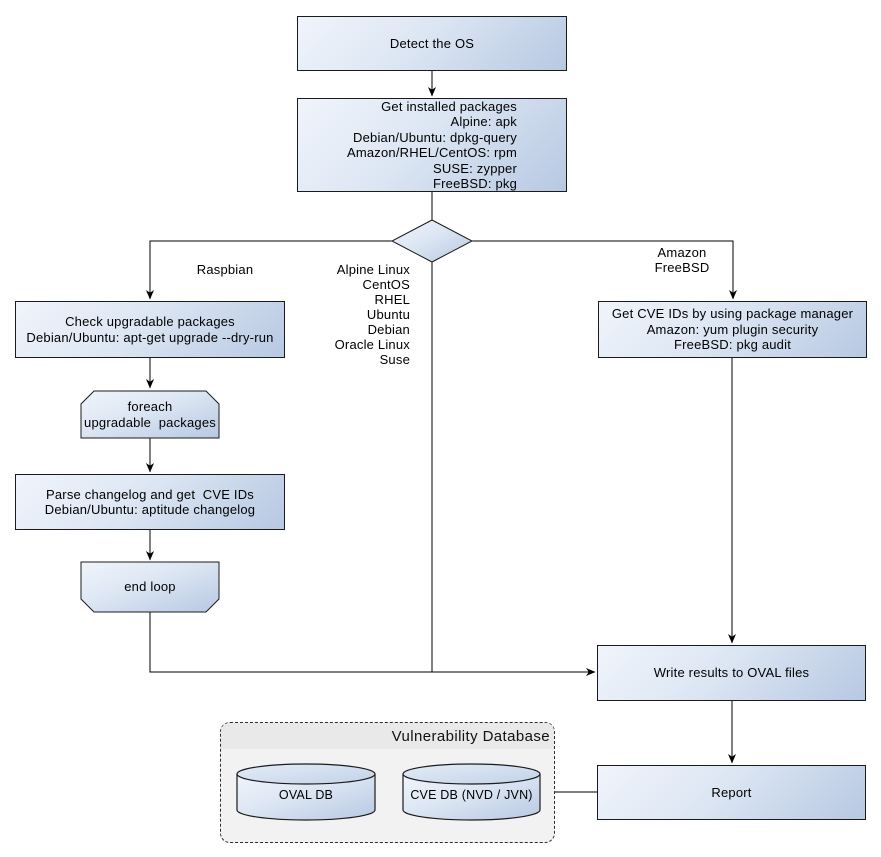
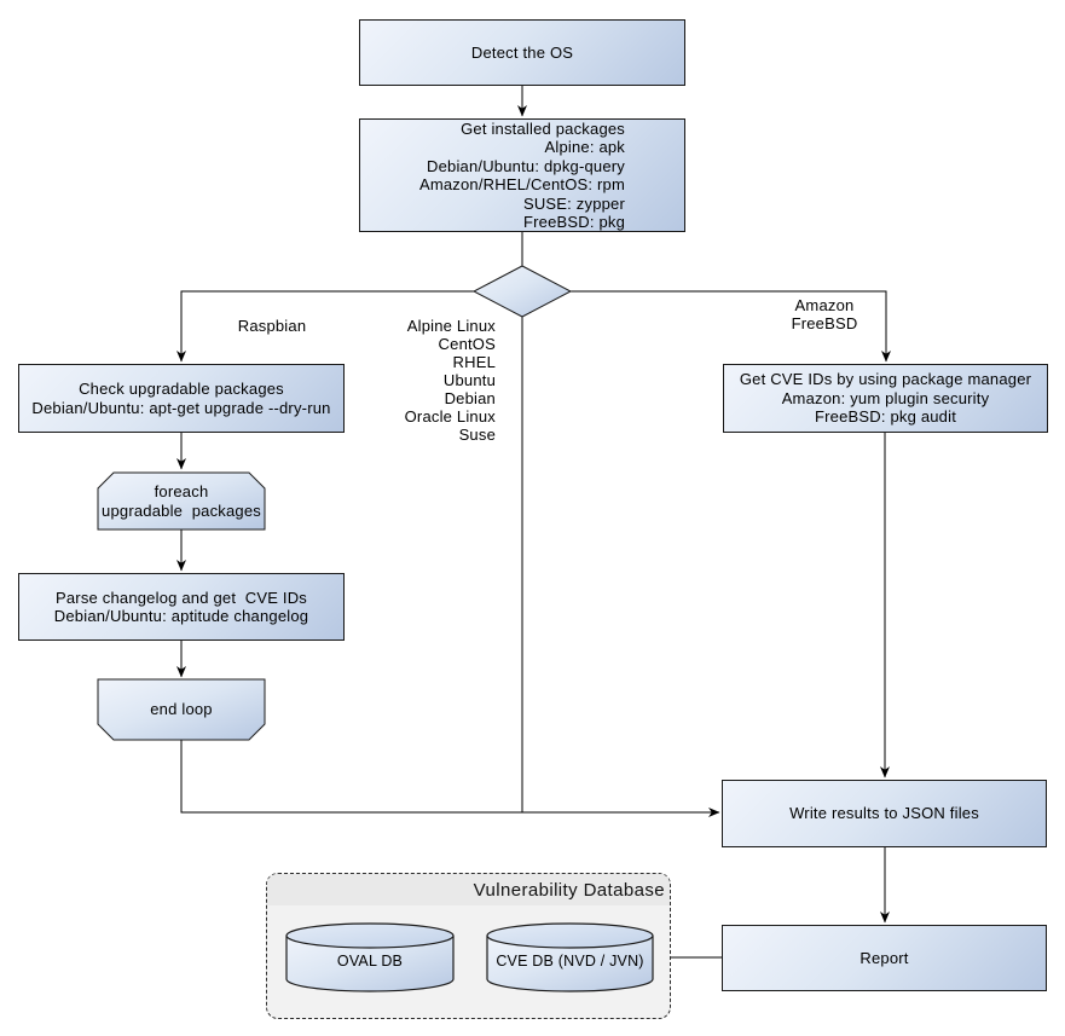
  Vulnerability Database
  Detect the OS
  Get installed packages
  Alpine: apk
  Debian/Ubuntu: dpkg-query
  Amazon/RHEL/CentOS: rpm
  SUSE: zypper
  FreeBSD: pkg
  Check upgradable packages
  Debian/Ubuntu: apt-get upgrade --dry-run
  Parse changelog and get CVE IDs
  Debian/Ubuntu: aptitude changelog
  Get CVE IDs by using package manager
  Amazon: yum plugin security
  FreeBSD: pkg audit
- Write results to OVAL files
+ Write results to JSON files
  Report
  foreach
  upgradable packages
  end loop
  OVAL DB
  CVE DB (NVD / JVN)
  Raspbian
  Alpine Linux
  CentOS
  RHEL
  Ubuntu
  Debian
  Oracle Linux
  Suse
  Amazon
  FreeBSD
